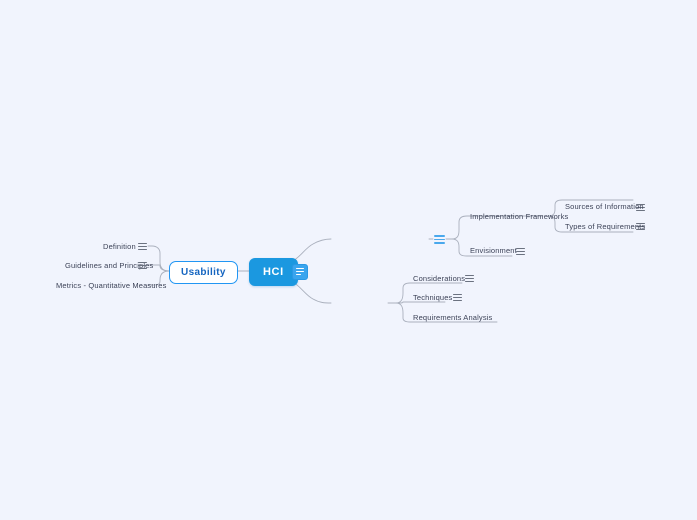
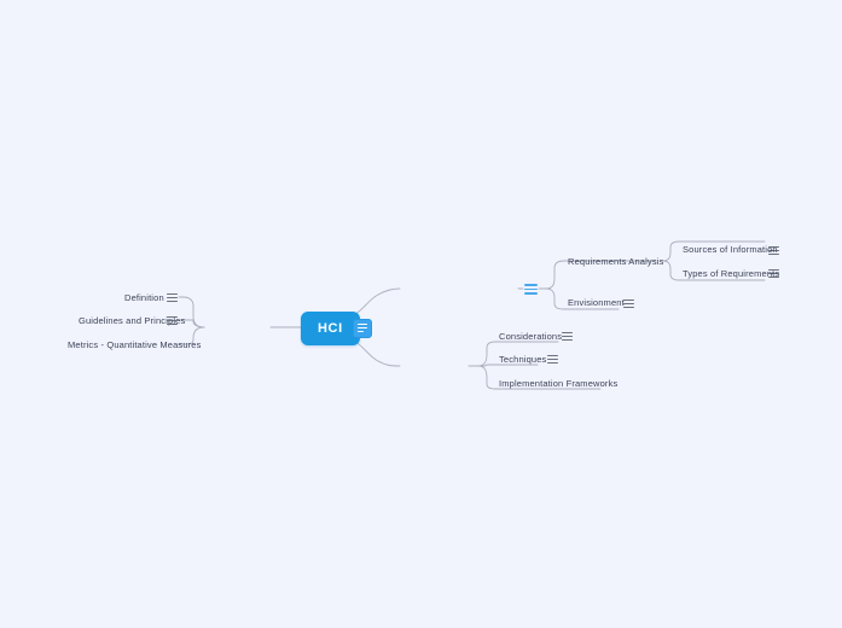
  HCI
- Usability
  Definition
  Guidelines and Princes
  Metrics - Quantitative Measures
- Implementation Frameworks
+ Requirements Analysis
  Envisionmen
  Sources of Information
  Types of Requirements
  Considerations
  Techniques
- Requirements Analysis
+ Implementation Frameworks
